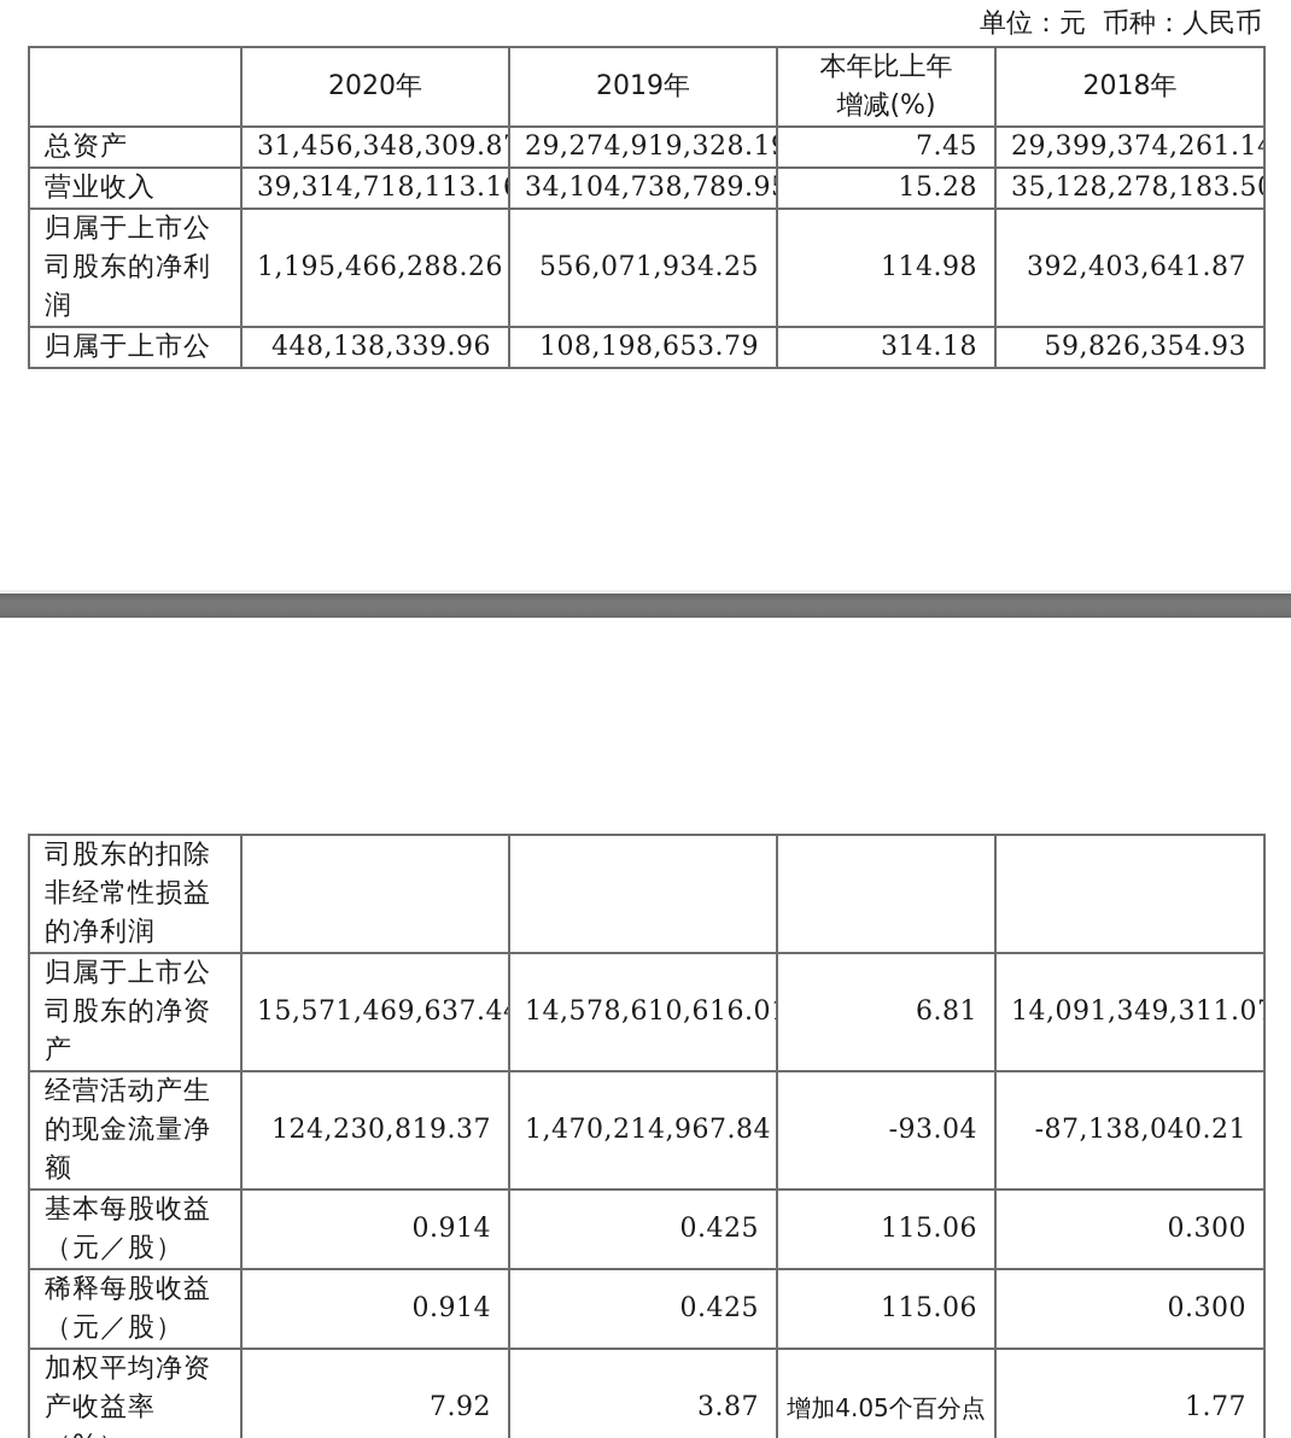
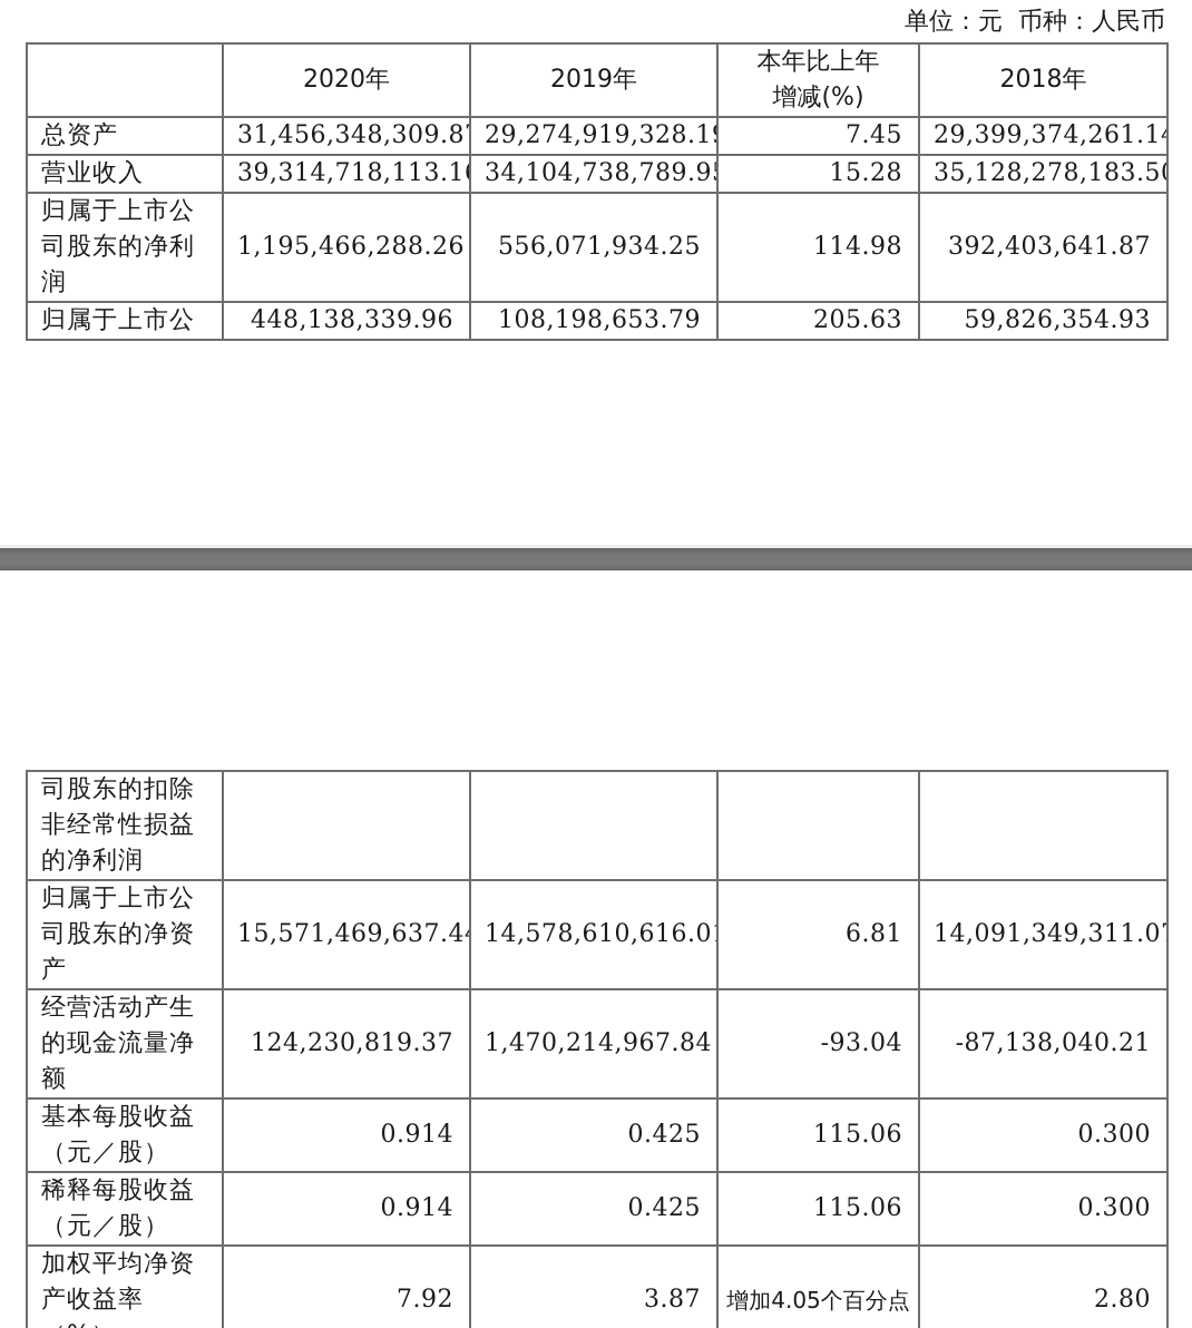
  单位：元 币种：人民币
  	2020年	2019年	本年比上年增减(%)	2018年
  总资产	31,456,348,309.8	29,274,919,328.1	7.45	29,399,374,261.1
  营业收入	39,314,718,113.1	34,104,738,789.9	15.28	35,128,278,183.5
  归属于上市公司股东的净利润	1,195,466,288.26	556,071,934.25	114.98	392,403,641.87
- 归属于上市公	448,138,339.96	108,198,653.79	314.18	59,826,354.93
+ 归属于上市公	448,138,339.96	108,198,653.79	205.63	59,826,354.93
  司股东的扣除非经常性损益的净利润
  归属于上市公司股东的净资产	15,571,469,637.4	14,578,610,616.0	6.81	14,091,349,311.0
  经营活动产生的现金流量净额	124,230,819.37	1,470,214,967.84	-93.04	-87,138,040.21
  基本每股收益（元／股）	0.914	0.425	115.06	0.300
  稀释每股收益（元／股）	0.914	0.425	115.06	0.300
- 加权平均净资产收益率	7.92	3.87	增加4.05个百分点	1.77
+ 加权平均净资产收益率	7.92	3.87	增加4.05个百分点	2.80
